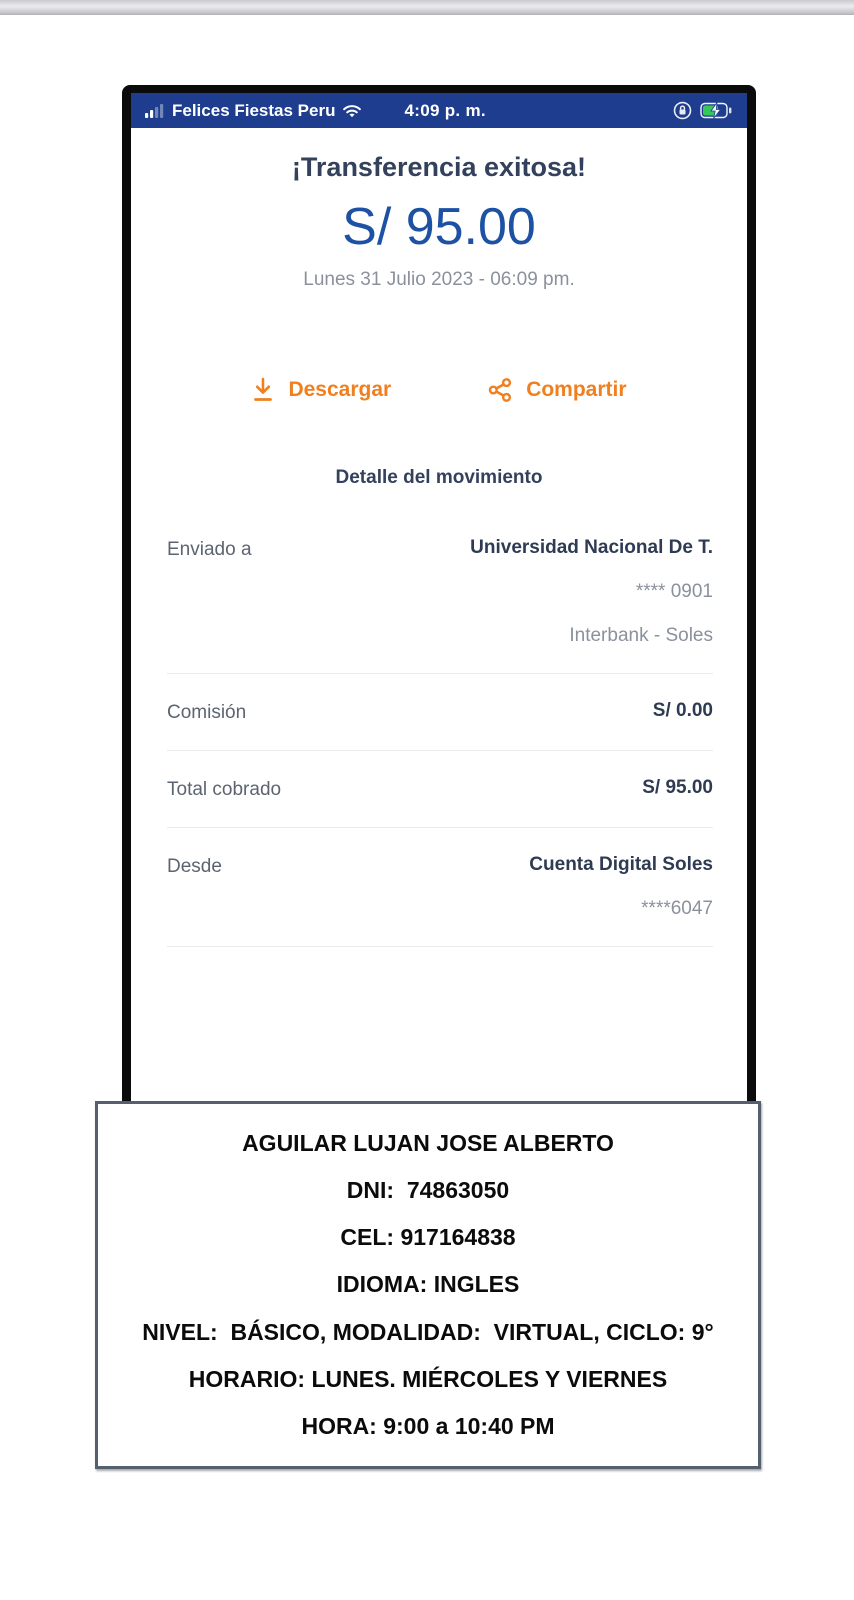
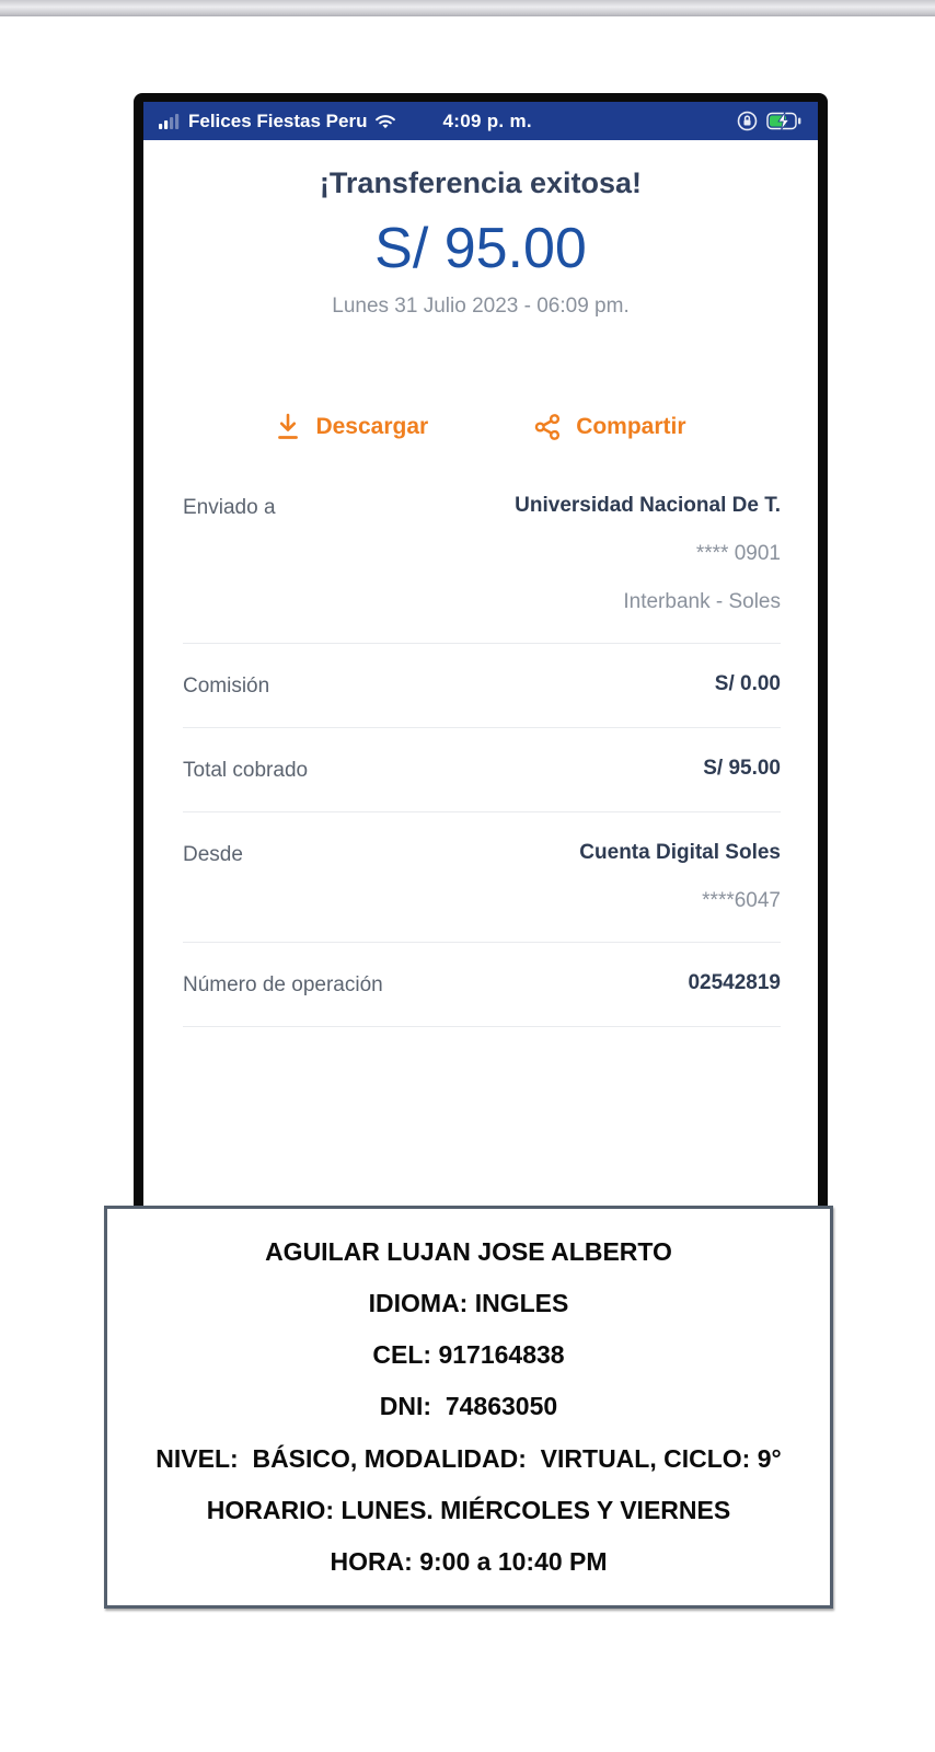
  Felices Fiestas Peru
  4:09 p. m.
  ¡Transferencia exitosa!
  S/ 95.00
  Lunes 31 Julio 2023 - 06:09 pm.
  Descargar
  Compartir
- Detalle del movimiento
  Enviado a
  Universidad Nacional De T.
  **** 0901
  Interbank - Soles
  Comisión
  S/ 0.00
  Total cobrado
  S/ 95.00
  Desde
  Cuenta Digital Soles
  ****6047
+ Número de operación
+ 02542819
  AGUILAR LUJAN JOSE ALBERTO
- DNI: 74863050
+ IDIOMA: INGLES
  CEL: 917164838
- IDIOMA: INGLES
+ DNI: 74863050
  NIVEL: BÁSICO, MODALIDAD: VIRTUAL, CICLO: 9°
  HORARIO: LUNES. MIÉRCOLES Y VIERNES
  HORA: 9:00 a 10:40 PM
